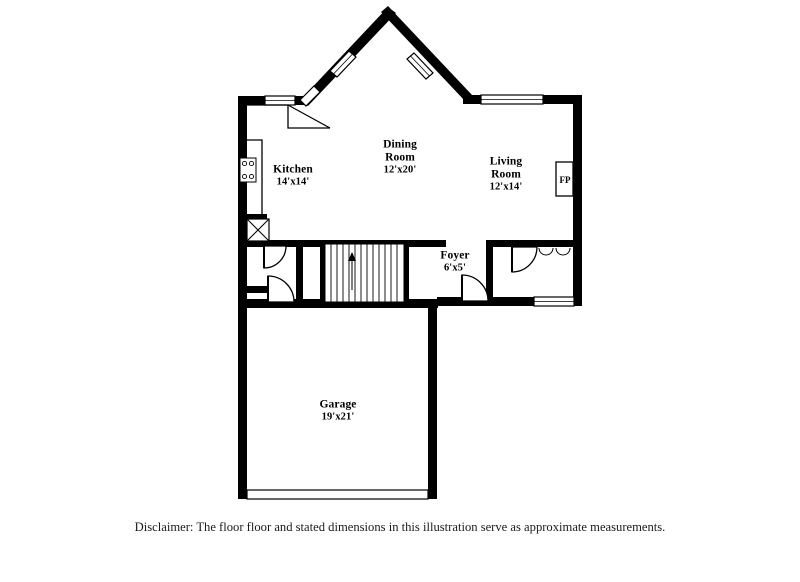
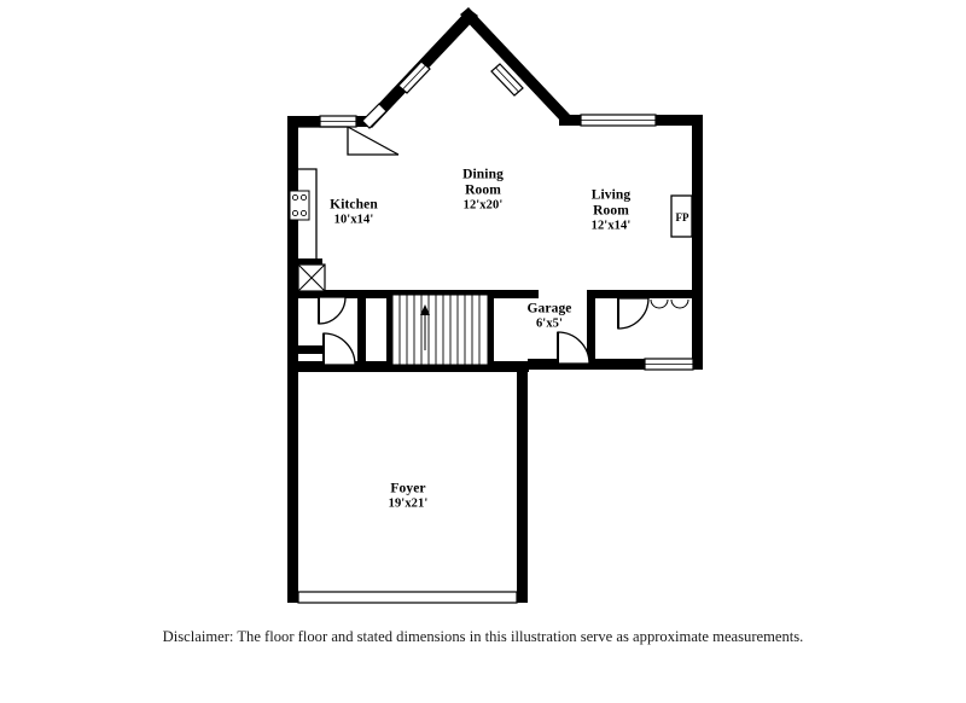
  Kitchen
- 14'x14'
+ 10'x14'
  Dining
  Room
  12'x20'
  Living
  Room
  12'x14'
- Foyer
+ Garage
  6'x5'
- Garage
+ Foyer
  19'x21'
  FP
  Disclaimer: The floor floor and stated dimensions in this illustration serve as approximate measurements.
